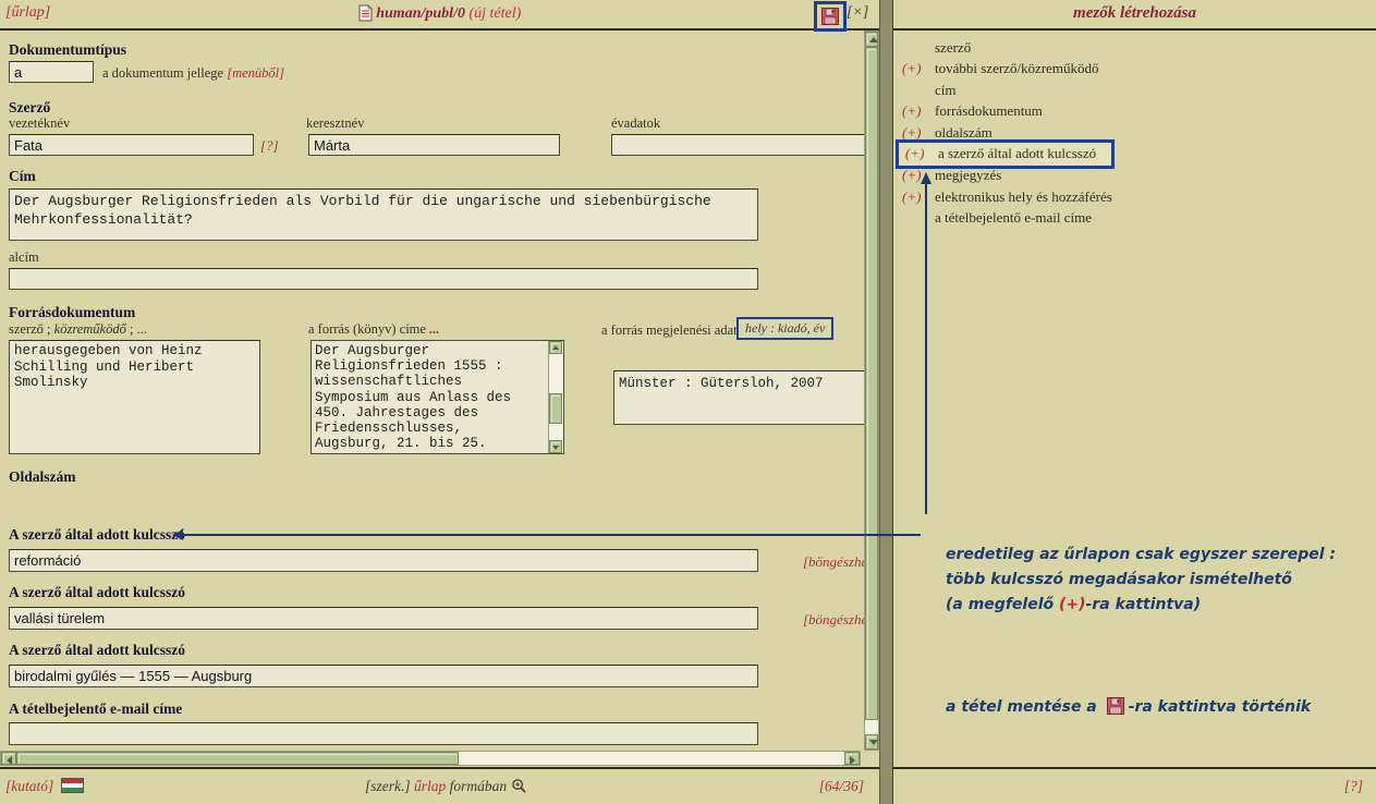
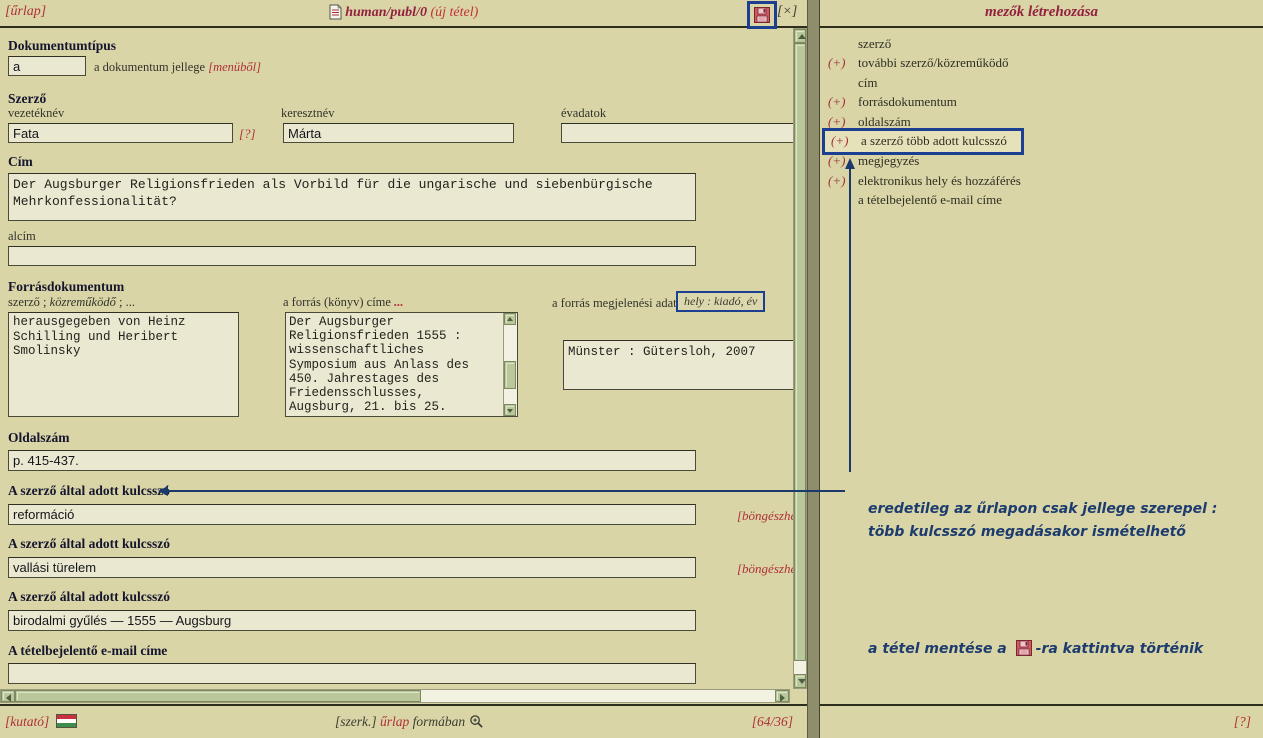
  [űrlap]
  human/publ/0 (új tétel)
  [×]
  Dokumentumtípus
  a
  a dokumentum jellege [menüből]
  Szerző
  vezetéknév
  keresztnév
  évadatok
  Fata
  [?]
  Márta
  Cím
  Der Augsburger Religionsfrieden als Vorbild für die ungarische und siebenbürgische
  Mehrkonfessionalität?
  alcím
  Forrásdokumentum
  szerző ; közreműködő ; ...
  a forrás (könyv) címe ...
  a forrás megjelenési adat
  hely : kiadó, év
  herausgegeben von Heinz
  Schilling und Heribert
  Smolinsky
  Der Augsburger
  Religionsfrieden 1555 :
  wissenschaftliches
  Symposium aus Anlass des
  450. Jahrestages des
  Friedensschlusses,
  Augsburg, 21. bis 25.
  Münster : Gütersloh, 2007
  Oldalszám
+ p. 415-437.
  A szerző által adott kulcsszó
  reformáció
  A szerző által adott kulcsszó
  vallási türelem
  A szerző által adott kulcsszó
  birodalmi gyűlés — 1555 — Augsburg
  A tételbejelentő e-mail címe
  [kutató]
  [szerk.] űrlap formában
  [64/36]
  mezők létrehozása
  szerző
  (+) további szerző/közreműködő
  cím
  (+) forrásdokumentum
  (+) oldalszám
- (+) a szerző által adott kulcsszó
+ (+) a szerző több adott kulcsszó
  (+) megjegyzés
  (+) elektronikus hely és hozzáférés
  a tételbejelentő e-mail címe
- eredetileg az űrlapon csak egyszer szerepel :
+ eredetileg az űrlapon csak jellege szerepel :
  több kulcsszó megadásakor ismételhető
- (a megfelelő (+)-ra kattintva)
  a tétel mentése a -ra kattintva történik
  [?]
